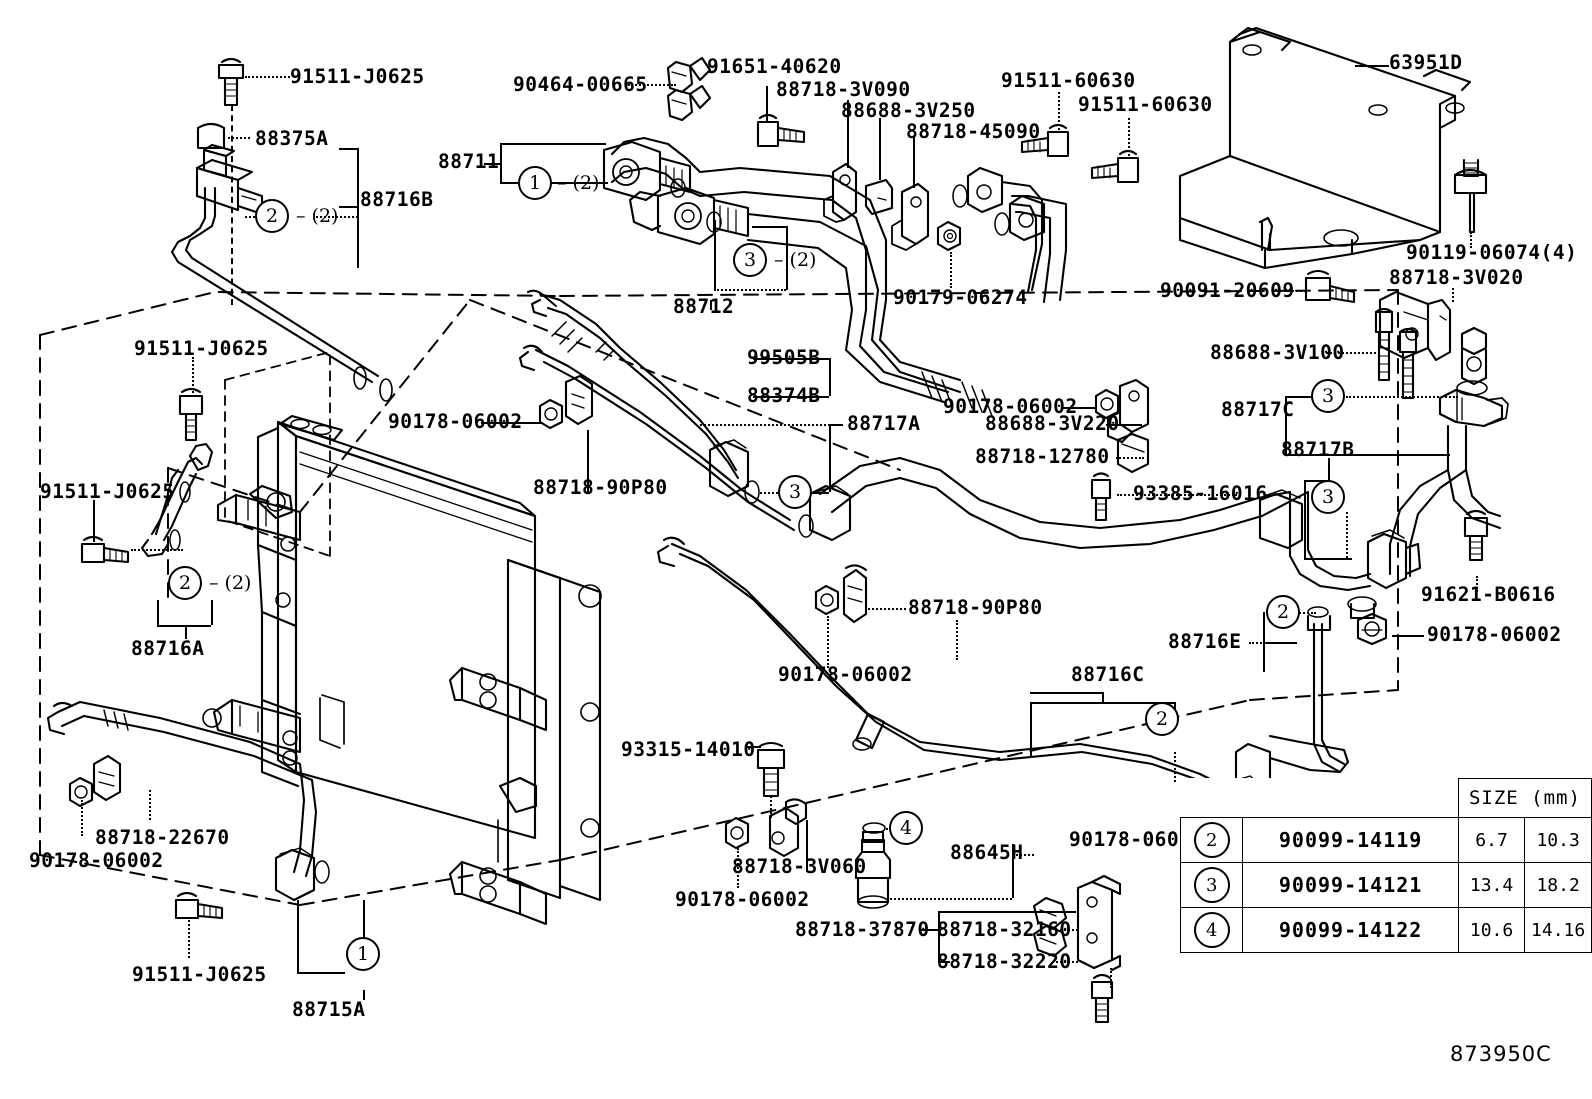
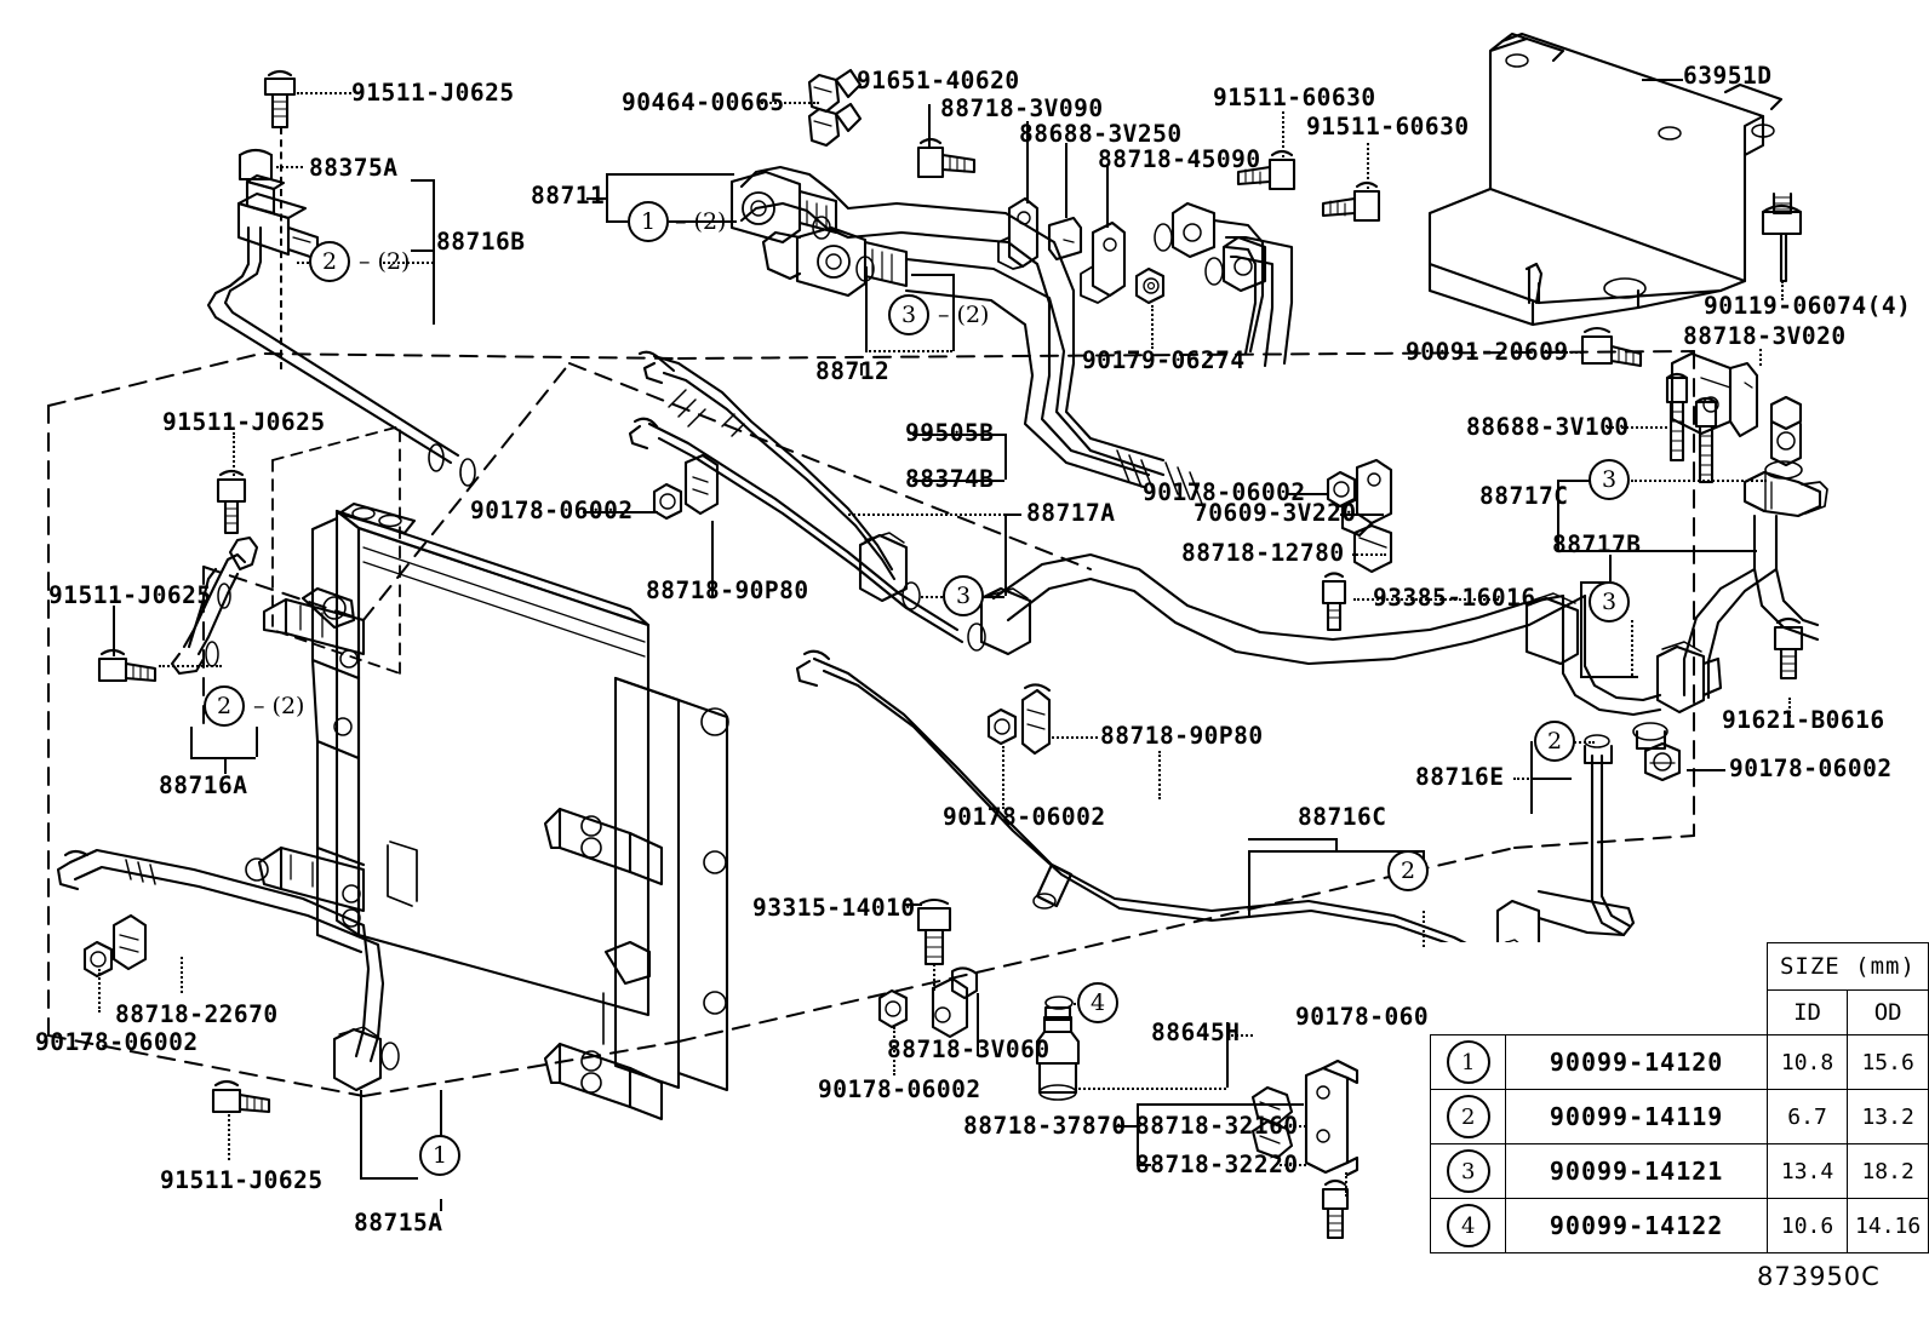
  91511-J0625
  88375A
  88716B
  90464-00665
  91651-40620
  88718-3V090
  88688-3V250
  88718-45090
  91511-60630
  91511-60630
  63951D
  88711
  88712
  90179-06274
  90119-06074(4)
  88718-3V020
  90091-20609
  88688-3V100
  91511-J0625
  91511-J0625
  90178-06002
  88718-90P80
  99505B
  88374B
  88717A
  90178-06002
- 88688-3V220
+ 70609-3V220
  88718-12780
  93385-16016
  88717C
  88717B
  88716A
  88718-90P80
  90178-06002
  91621-B0616
  90178-06002
  88716E
  88716C
  88718-22670
  90178-06002
  93315-14010
  88718-3V060
  90178-06002
  88645H
  90178-060
  91511-J0625
  88715A
  88718-37870
  88718-32160
  88718-32220
  2
  – (2)
  1
  – (2)
  3
  – (2)
  3
  2
  – (2)
  3
  3
  2
  2
  4
  1
  		SIZE (mm)
+ 		ID	OD
+ 1	90099-14120	10.8	15.6
- 2	90099-14119	6.7	10.3
+ 2	90099-14119	6.7	13.2
  3	90099-14121	13.4	18.2
  4	90099-14122	10.6	14.16
  873950C
